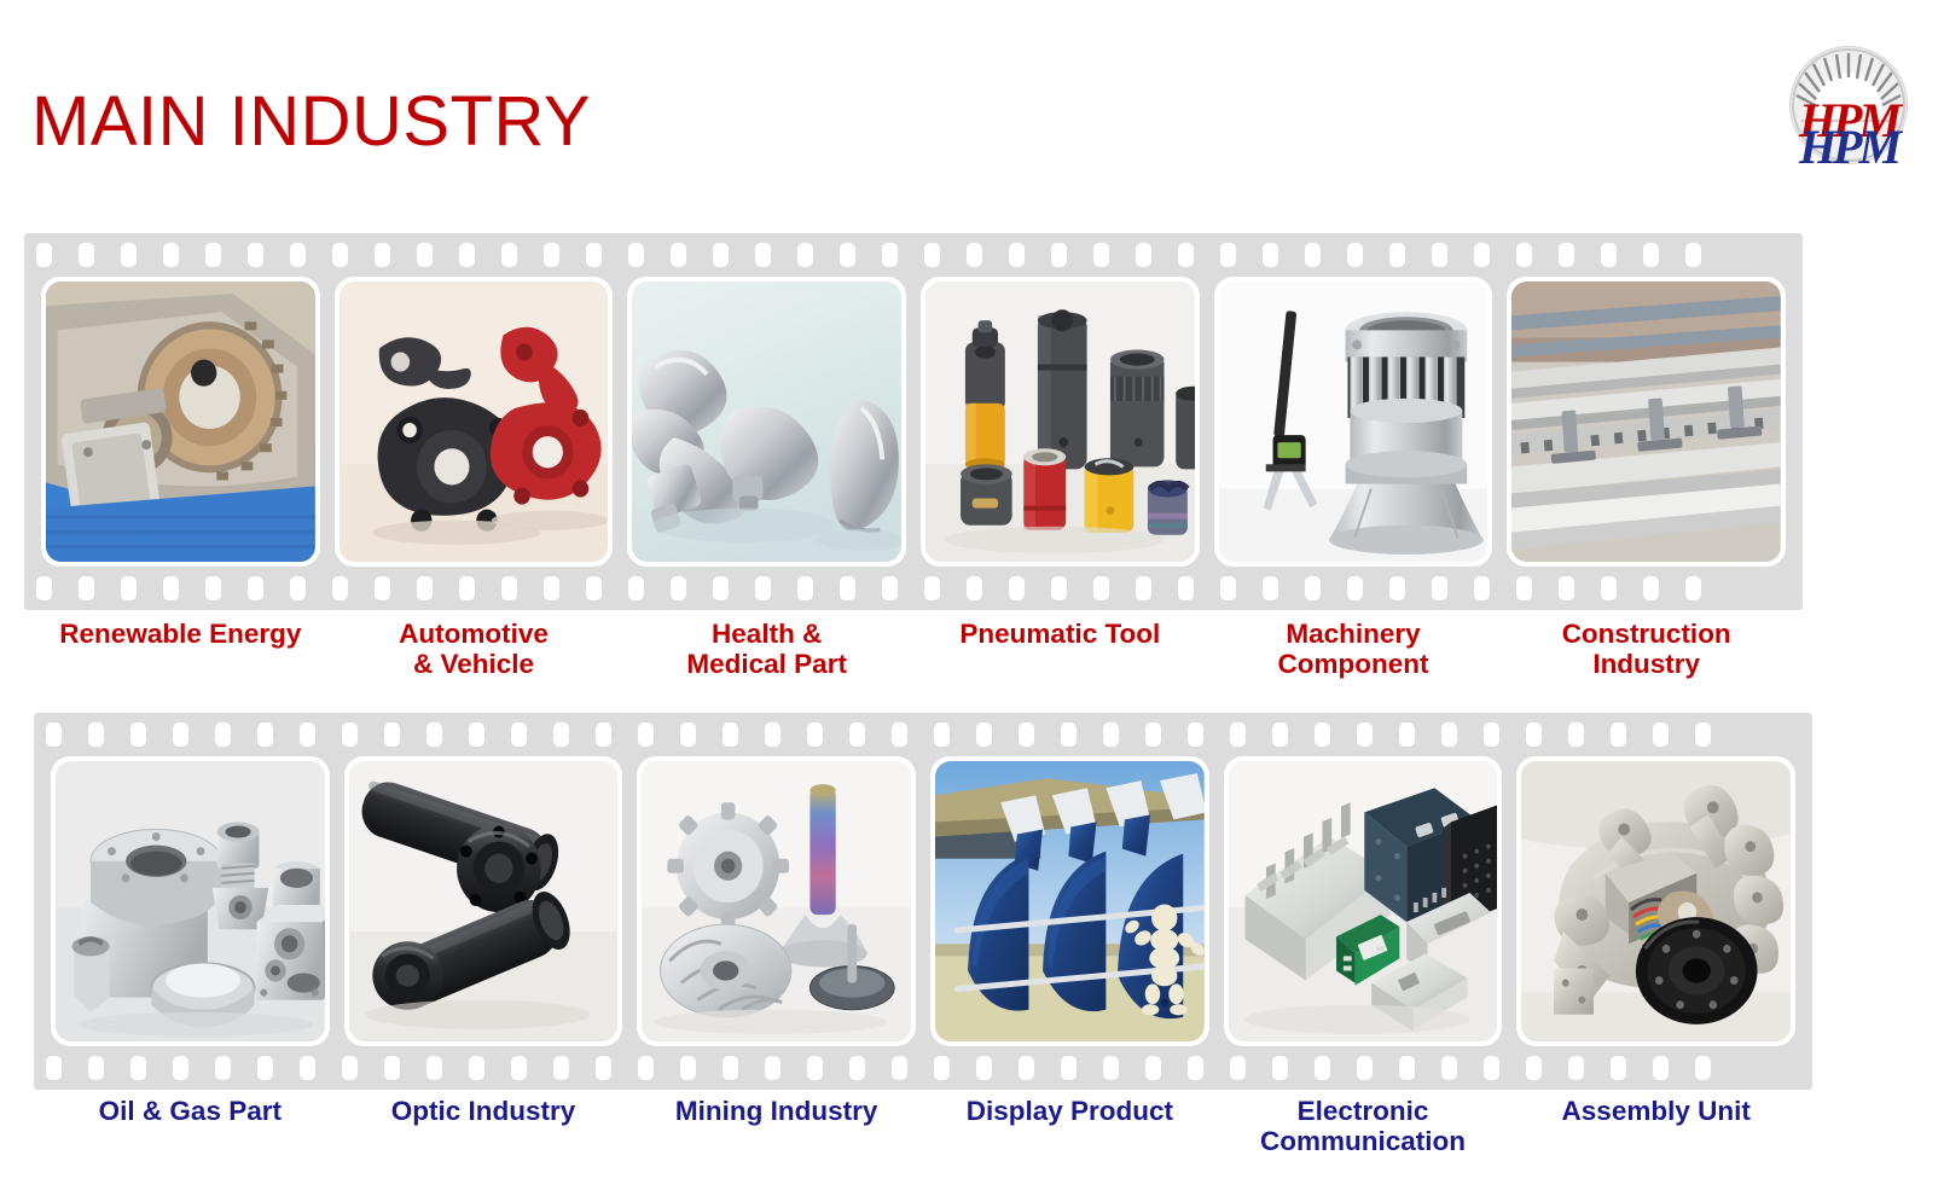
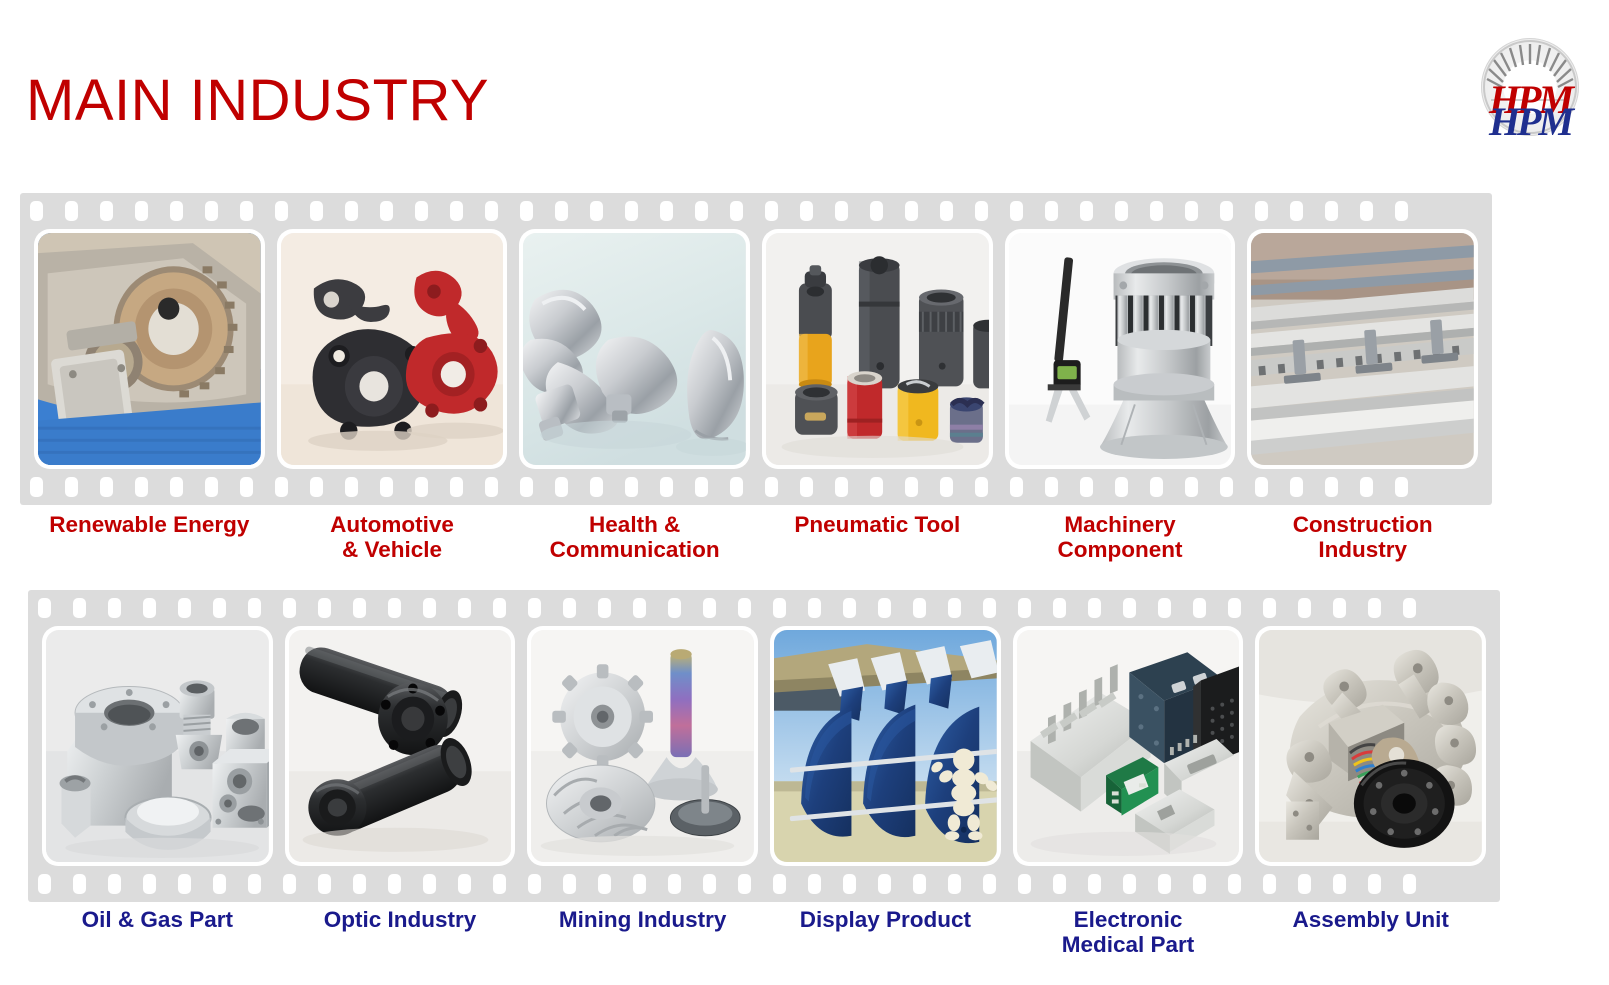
  MAIN INDUSTRY
  HPM
  HPM
  Renewable Energy
  Automotive
  & Vehicle
  Health &
- Medical Part
+ Communication
  Pneumatic Tool
  Machinery
  Component
  Construction
  Industry
  Oil & Gas Part
  Optic Industry
  Mining Industry
  Display Product
  Electronic
- Communication
+ Medical Part
  Assembly Unit
